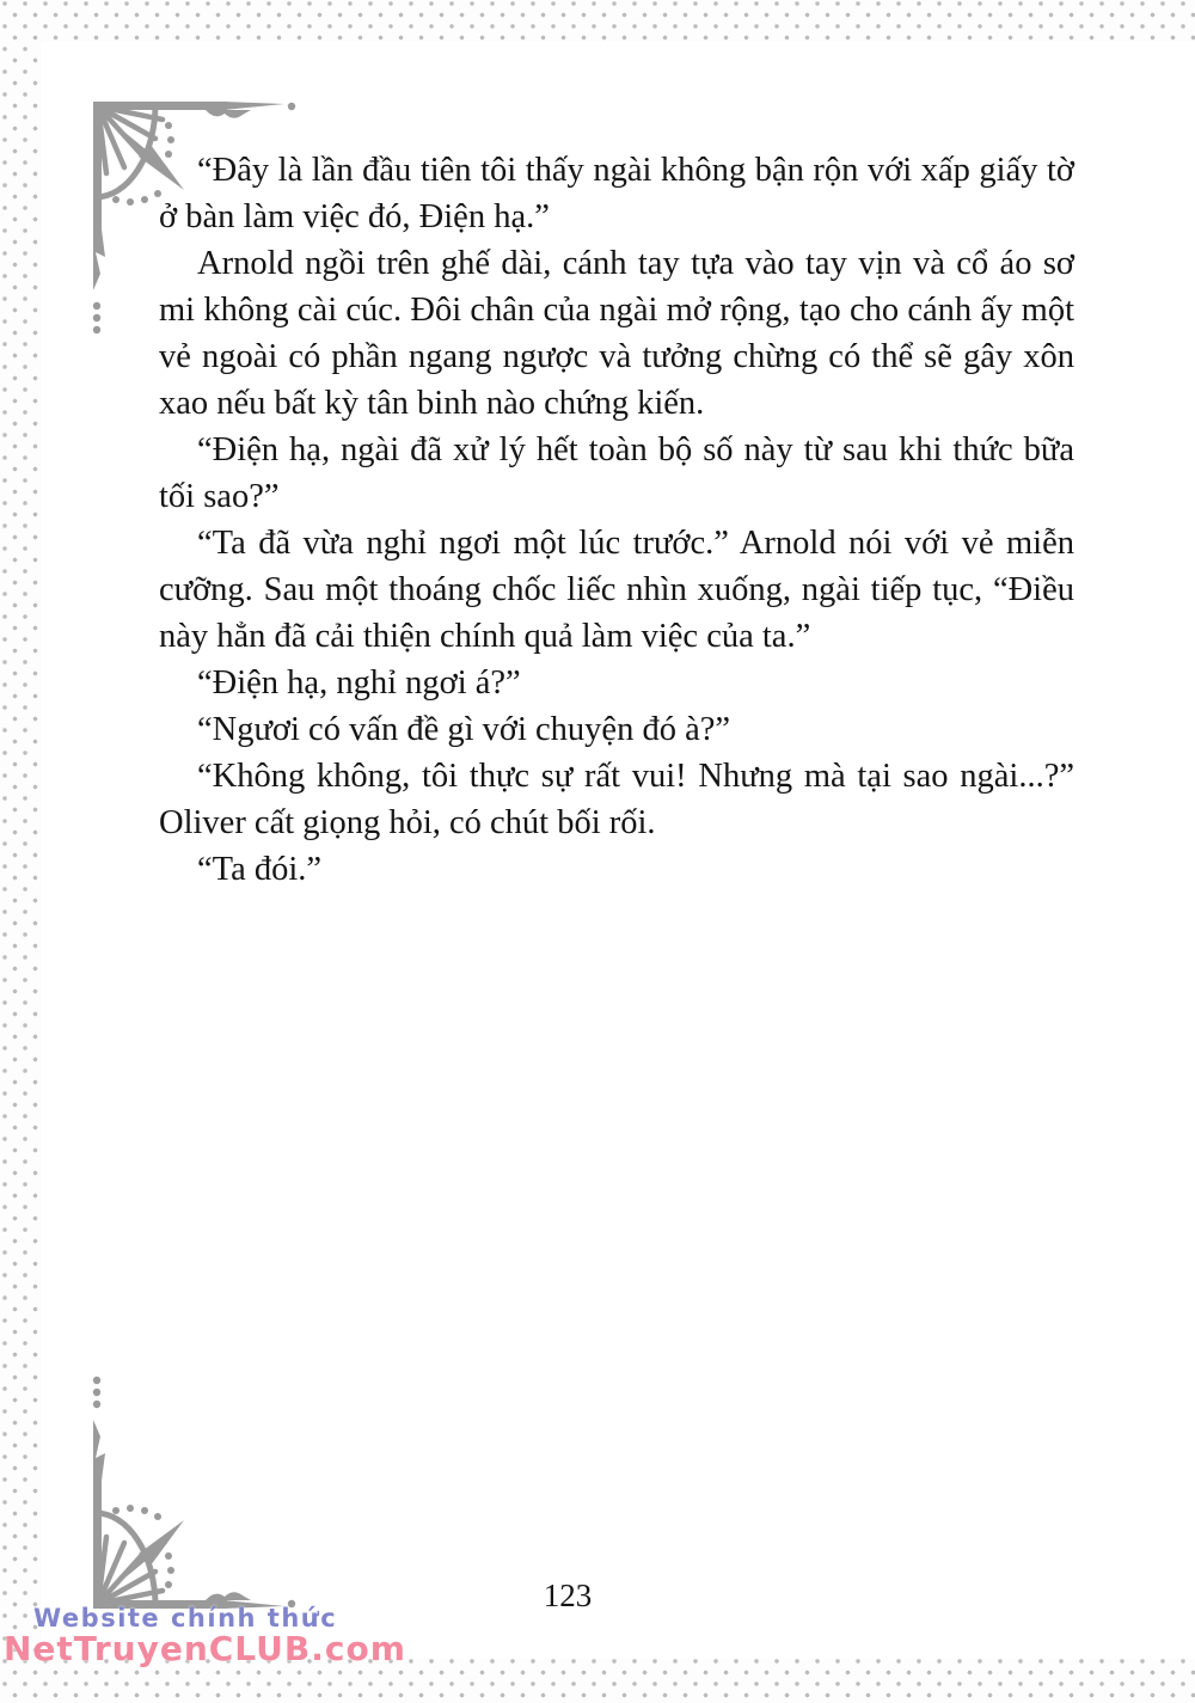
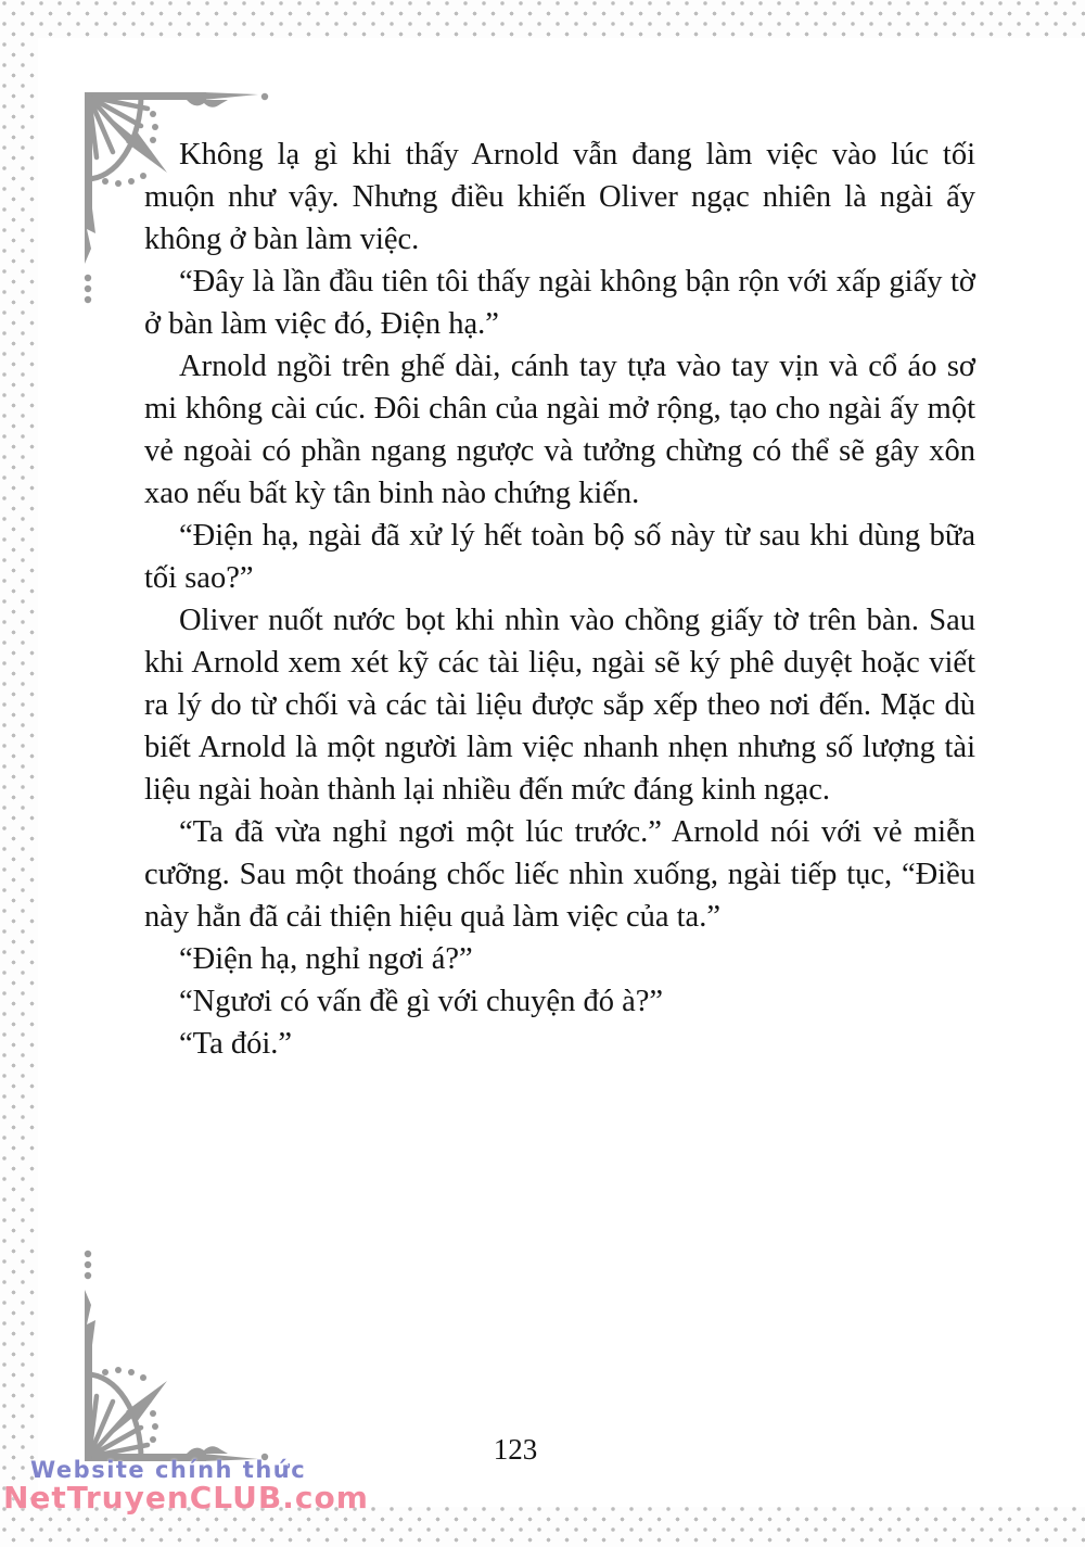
+ Không lạ gì khi thấy Arnold vẫn đang làm việc vào lúc tối muộn như vậy. Nhưng điều khiến Oliver ngạc nhiên là ngài ấy không ở bàn làm việc.
  “Đây là lần đầu tiên tôi thấy ngài không bận rộn với xấp giấy tờ ở bàn làm việc đó, Điện hạ.”
- Arnold ngồi trên ghế dài, cánh tay tựa vào tay vịn và cổ áo sơ mi không cài cúc. Đôi chân của ngài mở rộng, tạo cho cánh ấy một vẻ ngoài có phần ngang ngược và tưởng chừng có thể sẽ gây xôn xao nếu bất kỳ tân binh nào chứng kiến.
+ Arnold ngồi trên ghế dài, cánh tay tựa vào tay vịn và cổ áo sơ mi không cài cúc. Đôi chân của ngài mở rộng, tạo cho ngài ấy một vẻ ngoài có phần ngang ngược và tưởng chừng có thể sẽ gây xôn xao nếu bất kỳ tân binh nào chứng kiến.
- “Điện hạ, ngài đã xử lý hết toàn bộ số này từ sau khi thức bữa tối sao?”
+ “Điện hạ, ngài đã xử lý hết toàn bộ số này từ sau khi dùng bữa tối sao?”
+ Oliver nuốt nước bọt khi nhìn vào chồng giấy tờ trên bàn. Sau khi Arnold xem xét kỹ các tài liệu, ngài sẽ ký phê duyệt hoặc viết ra lý do từ chối và các tài liệu được sắp xếp theo nơi đến. Mặc dù biết Arnold là một người làm việc nhanh nhẹn nhưng số lượng tài liệu ngài hoàn thành lại nhiều đến mức đáng kinh ngạc.
- “Ta đã vừa nghỉ ngơi một lúc trước.” Arnold nói với vẻ miễn cưỡng. Sau một thoáng chốc liếc nhìn xuống, ngài tiếp tục, “Điều này hẳn đã cải thiện chính quả làm việc của ta.”
+ “Ta đã vừa nghỉ ngơi một lúc trước.” Arnold nói với vẻ miễn cưỡng. Sau một thoáng chốc liếc nhìn xuống, ngài tiếp tục, “Điều này hẳn đã cải thiện hiệu quả làm việc của ta.”
  “Điện hạ, nghỉ ngơi á?”
  “Ngươi có vấn đề gì với chuyện đó à?”
- “Không không, tôi thực sự rất vui! Nhưng mà tại sao ngài...?” Oliver cất giọng hỏi, có chút bối rối.
  “Ta đói.”
  123
  Website chính thức
  NetTruyenCLUB.com
